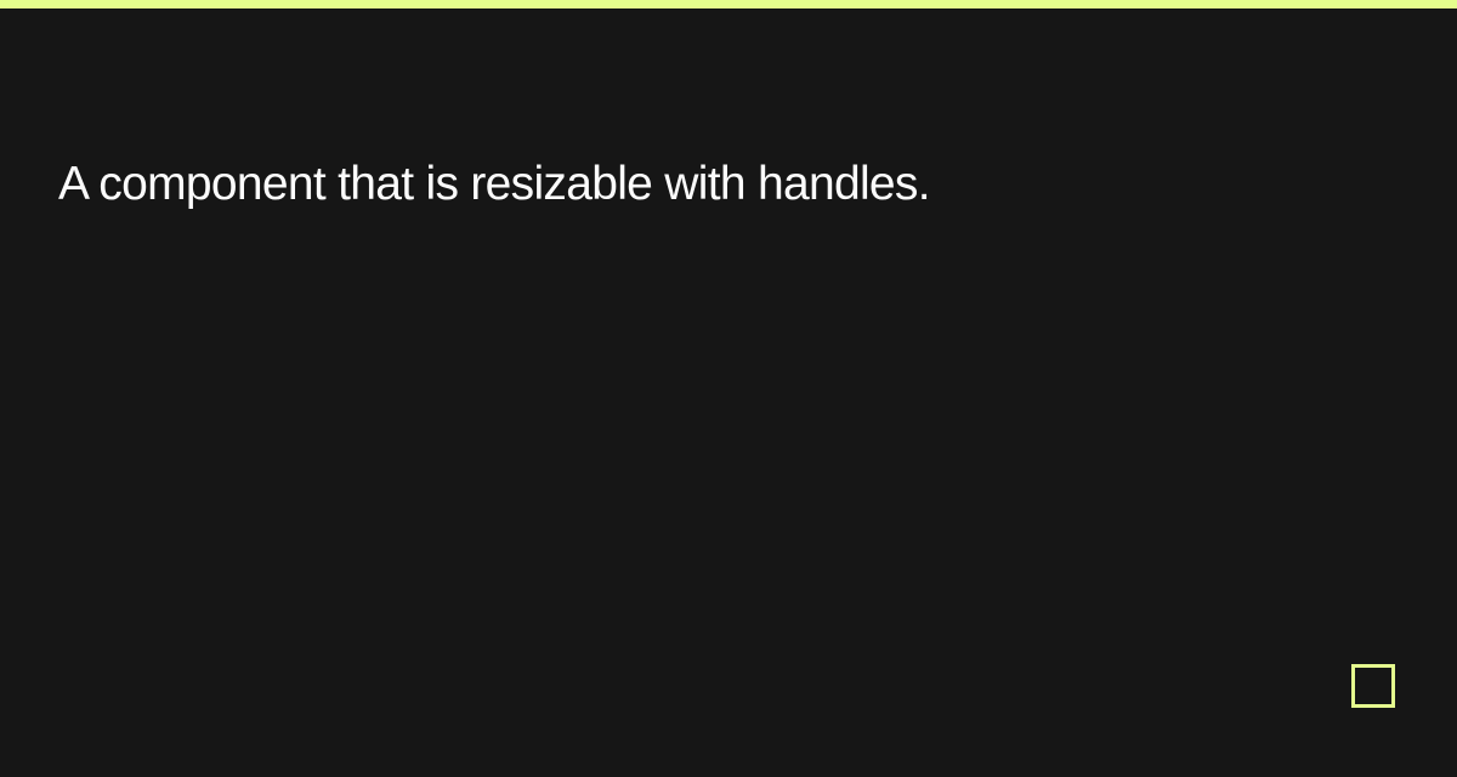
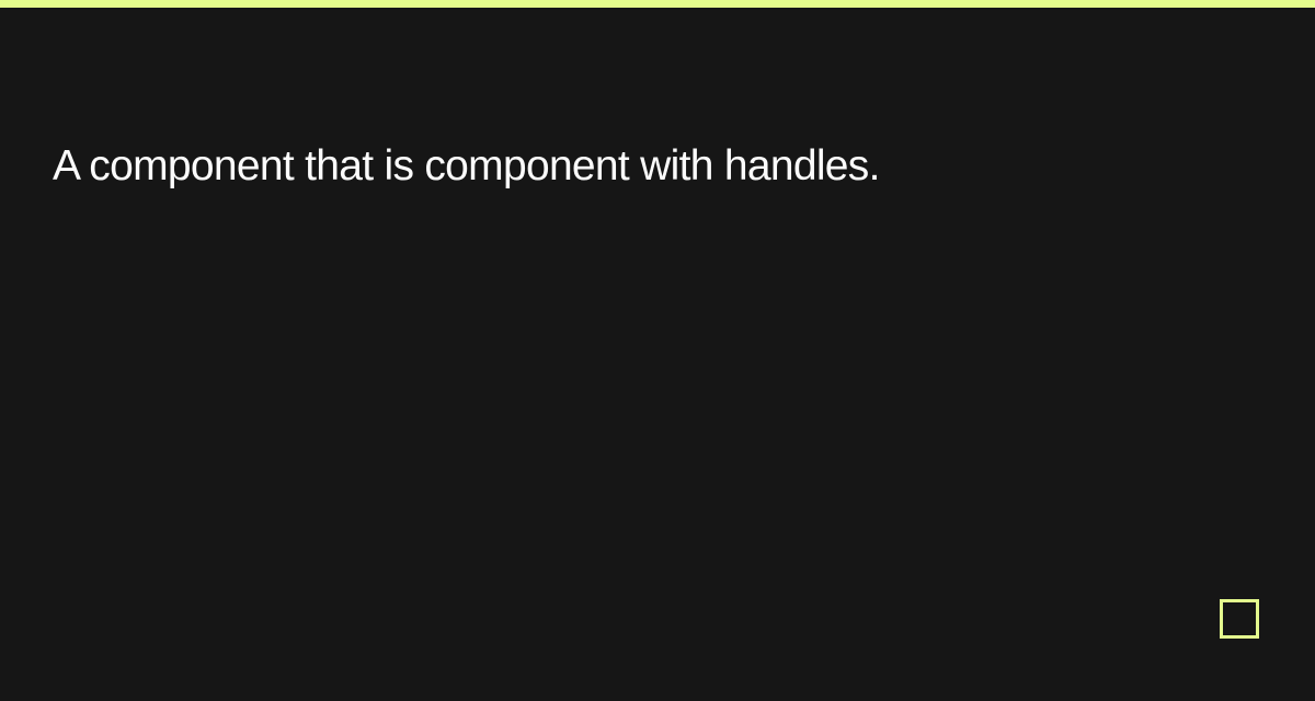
- A component that is resizable with handles.
+ A component that is component with handles.
